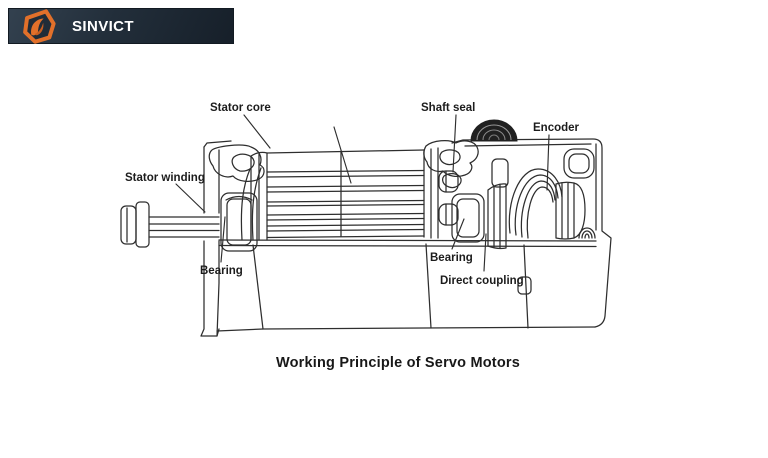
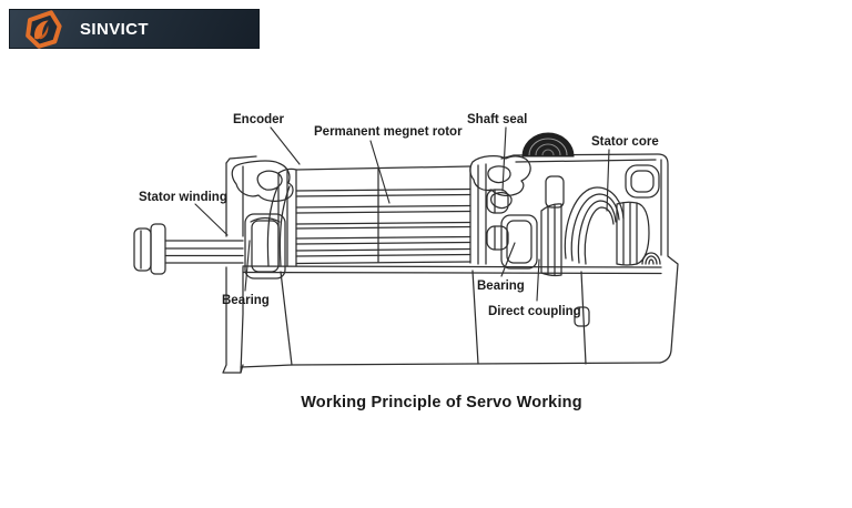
  SINVICT
- Stator core
+ Encoder
+ Permanent megnet rotor
  Shaft seal
- Encoder
+ Stator core
  Stator winding
  Bearing
  Bearing
  Direct coupling
- Working Principle of Servo Motors
+ Working Principle of Servo Working
